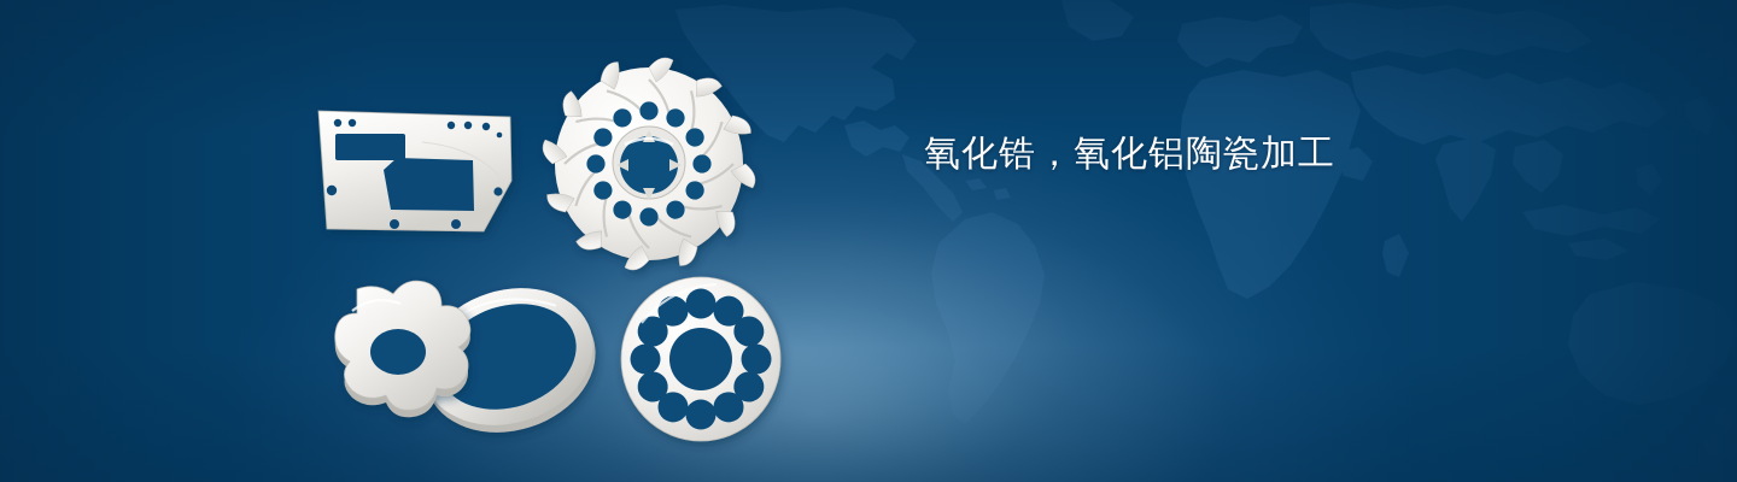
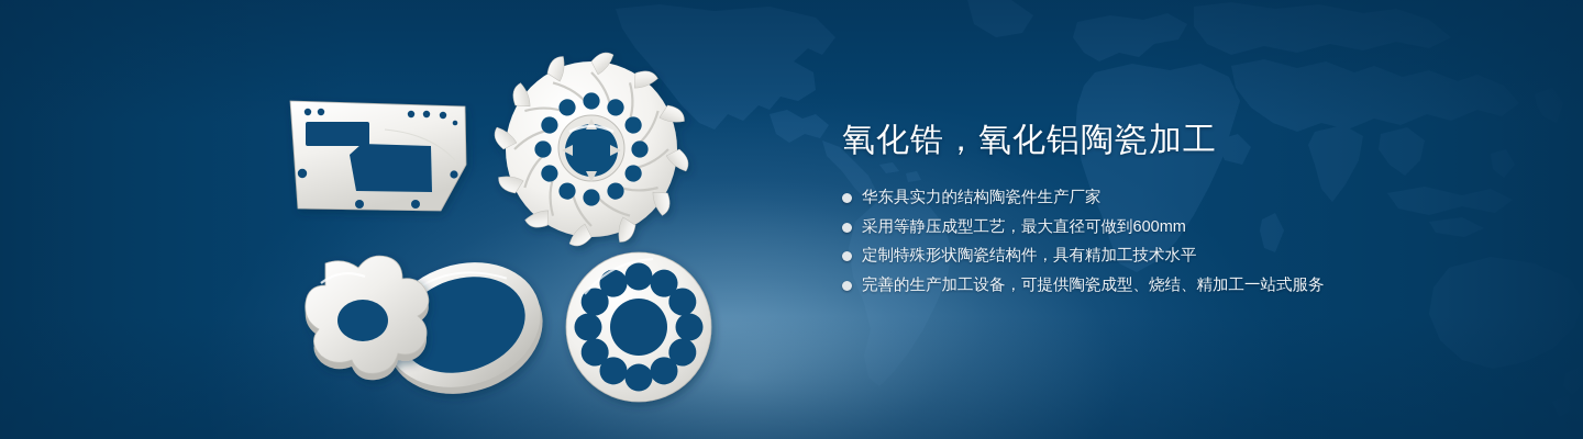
  氧化锆，氧化铝陶瓷加工
+ 华东具实力的结构陶瓷件生产厂家
+ 采用等静压成型工艺，最大直径可做到600mm
+ 定制特殊形状陶瓷结构件，具有精加工技术水平
+ 完善的生产加工设备，可提供陶瓷成型、烧结、精加工一站式服务
